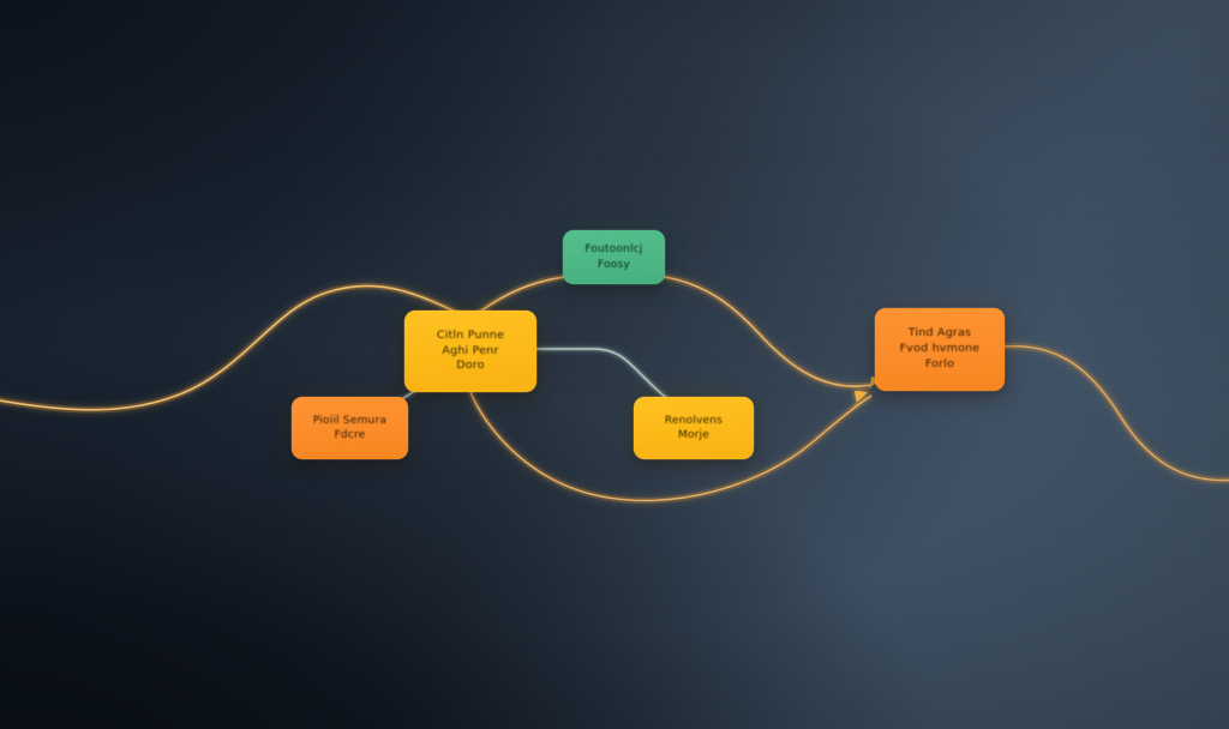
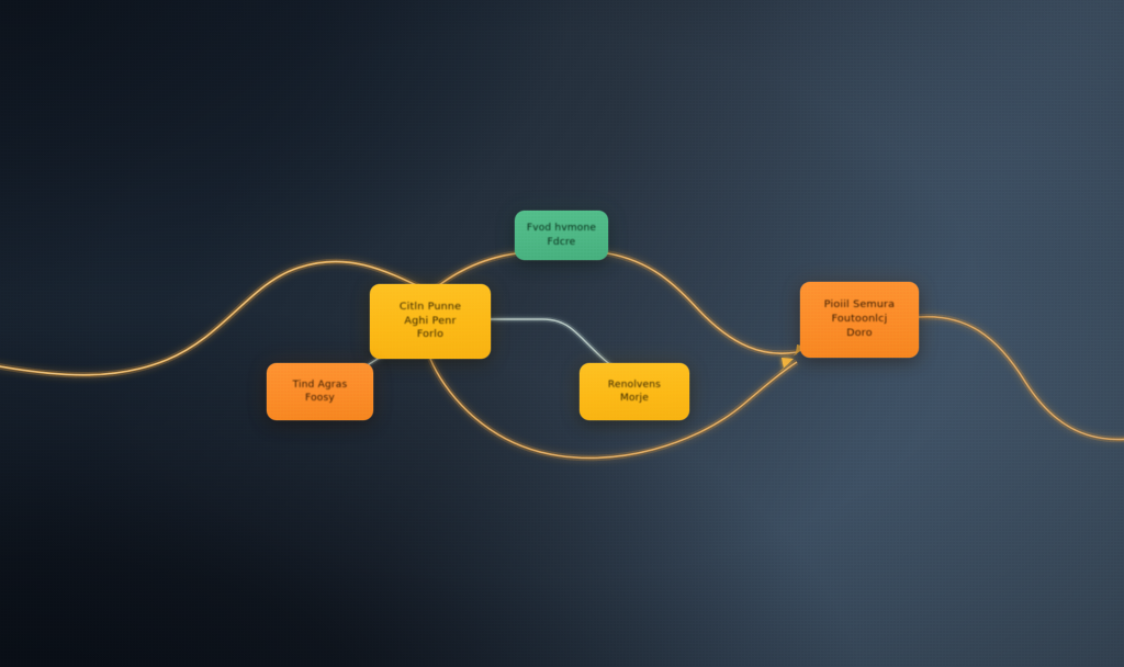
  Citln Punne
  Aghi Penr
- Doro
+ Forlo
- Foutoonlcj
+ Fvod hvmone
- Foosy
+ Fdcre
- Pioiil Semura
+ Tind Agras
- Fdcre
+ Foosy
  Renolvens
  Morje
- Tind Agras
+ Pioiil Semura
- Fvod hvmone
+ Foutoonlcj
- Forlo
+ Doro
